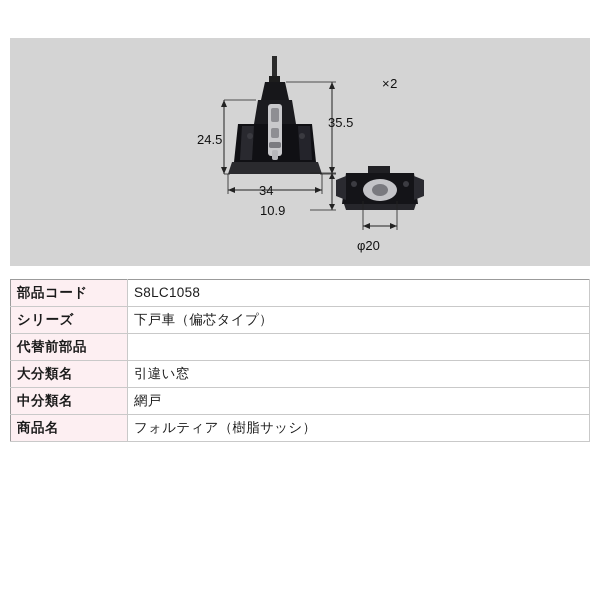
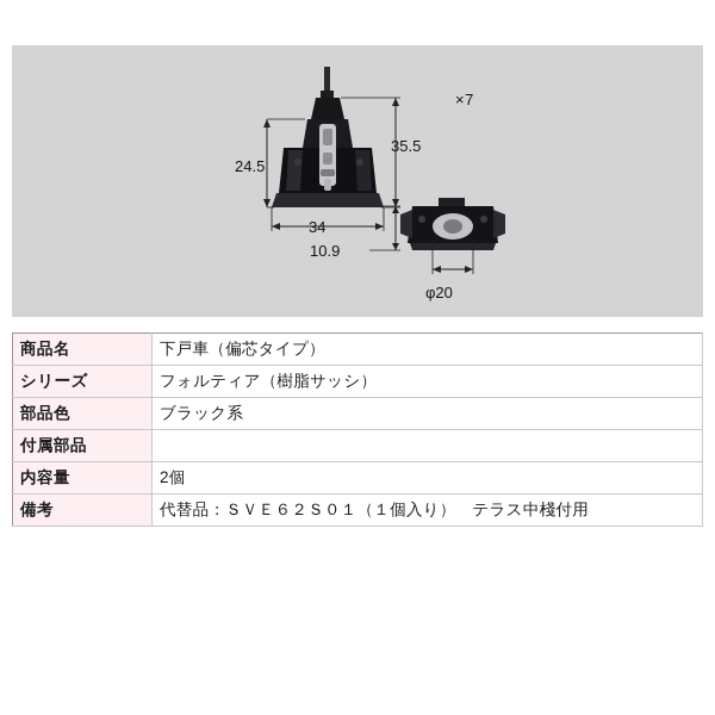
- ×2
+ ×7
  24.5
  35.5
  34
  10.9
  φ20
- 部品コード	S8LC1058
- シリーズ	下戸車（偏芯タイプ）
+ 商品名	下戸車（偏芯タイプ）
- 代替前部品
- 大分類名	引違い窓
- 中分類名	網戸
- 商品名	フォルティア（樹脂サッシ）
+ シリーズ	フォルティア（樹脂サッシ）
+ 部品色	ブラック系
+ 付属部品
+ 内容量	2個
+ 備考	代替品：ＳＶＥ６２Ｓ０１（１個入り） テラス中棧付用
